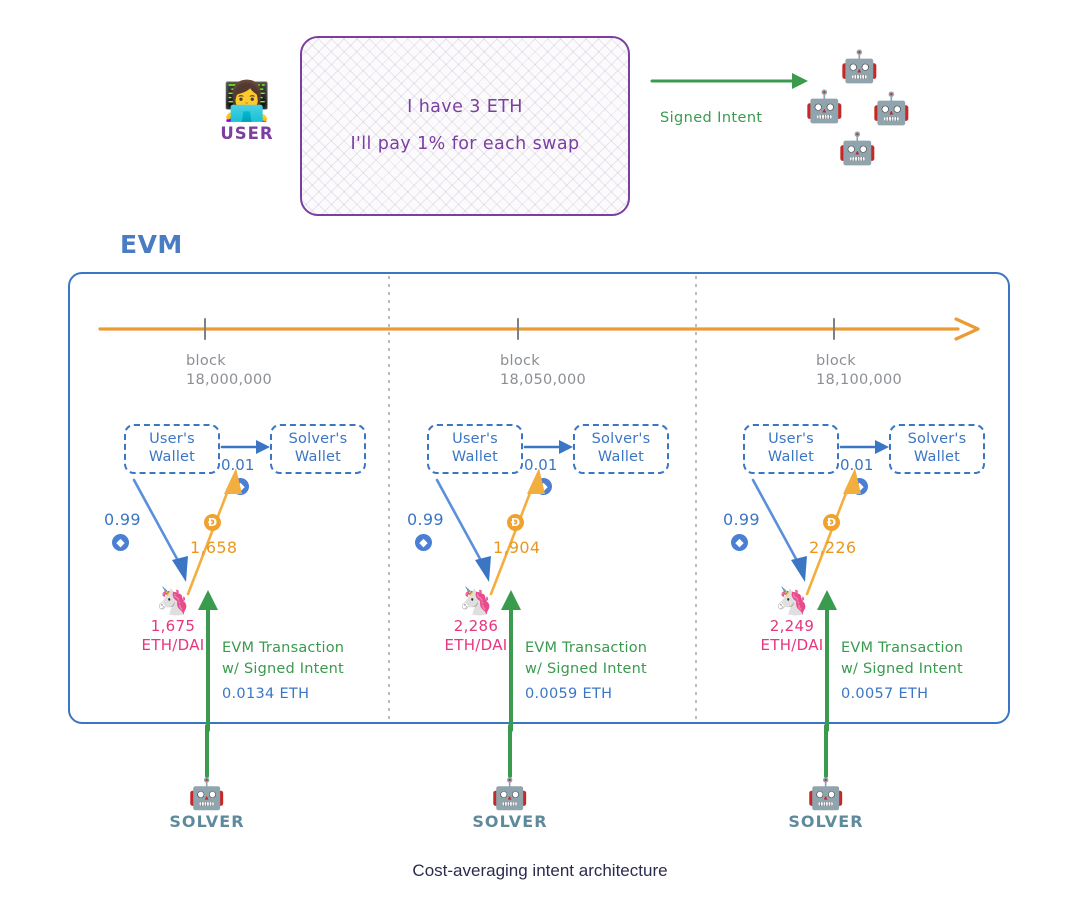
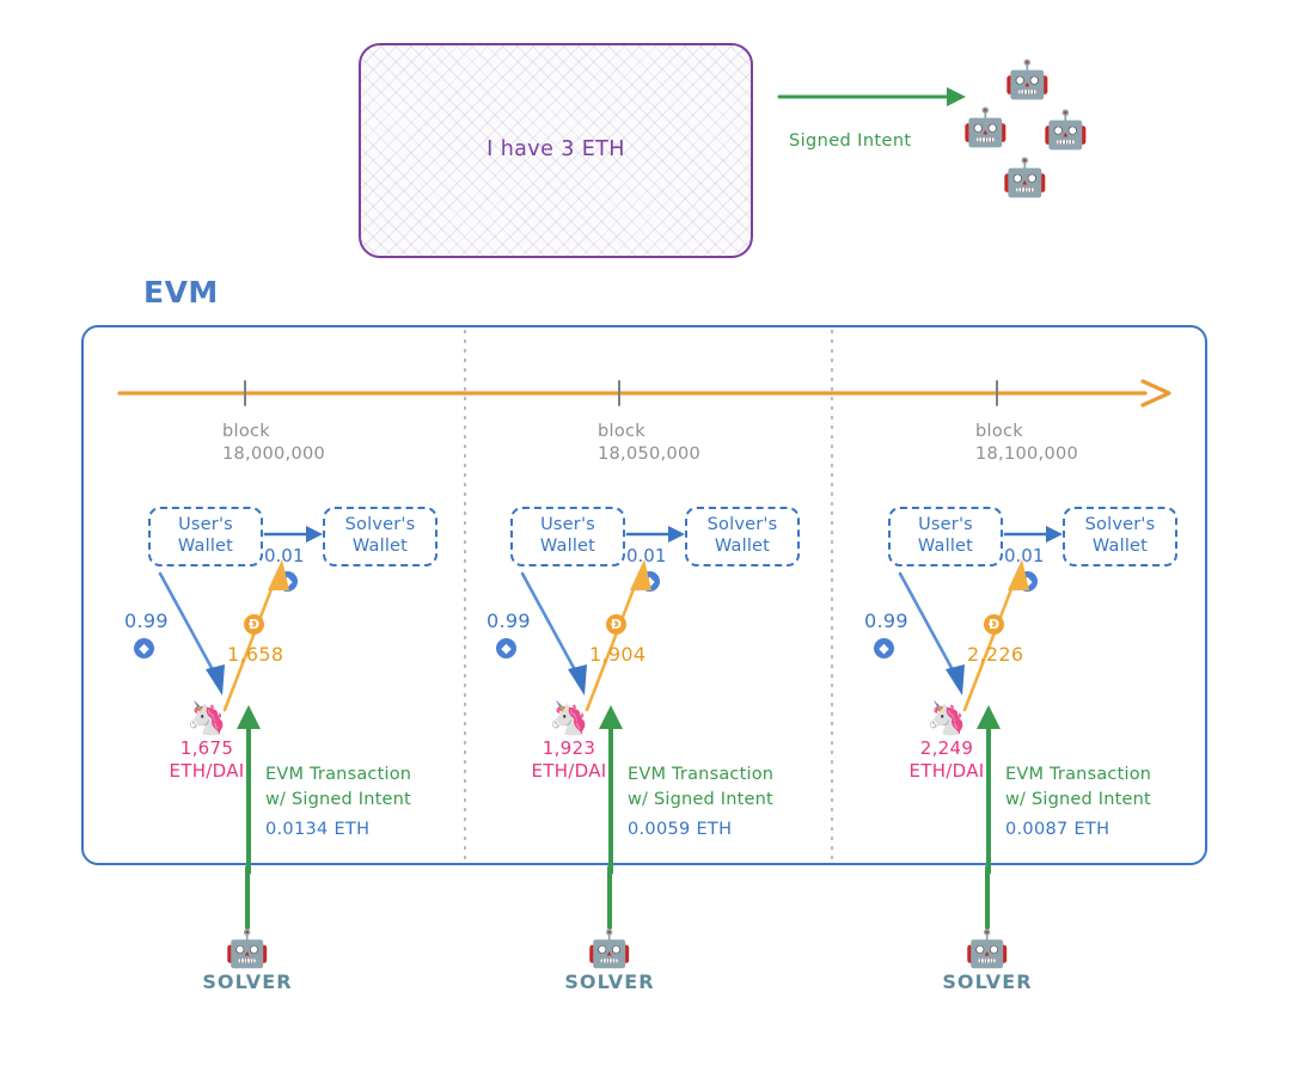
- 👩‍💻
- USER
  I have 3 ETH
- I'll pay 1% for each swap
  Signed Intent
  🤖
  🤖
  🤖
  🤖
  EVM
  block
  18,000,000
  block
  18,050,000
  block
  18,100,000
  User's
  Wallet
  Solver's
  Wallet
  0.01
  ◆
  0.99
  ◆
  Ð
  1,658
  🦄
  1,675
  ETH/DAI
  EVM Transaction
  w/ Signed Intent
  0.0134 ETH
  User's
  Wallet
  Solver's
  Wallet
  0.01
  ◆
  0.99
  ◆
  Ð
  1,904
  🦄
- 2,286
+ 1,923
  ETH/DAI
  EVM Transaction
  w/ Signed Intent
  0.0059 ETH
  User's
  Wallet
  Solver's
  Wallet
  0.01
  ◆
  0.99
  ◆
  Ð
  2,226
  🦄
  2,249
  ETH/DAI
  EVM Transaction
  w/ Signed Intent
- 0.0057 ETH
+ 0.0087 ETH
  🤖
  SOLVER
  🤖
  SOLVER
  🤖
  SOLVER
- Cost-averaging intent architecture
